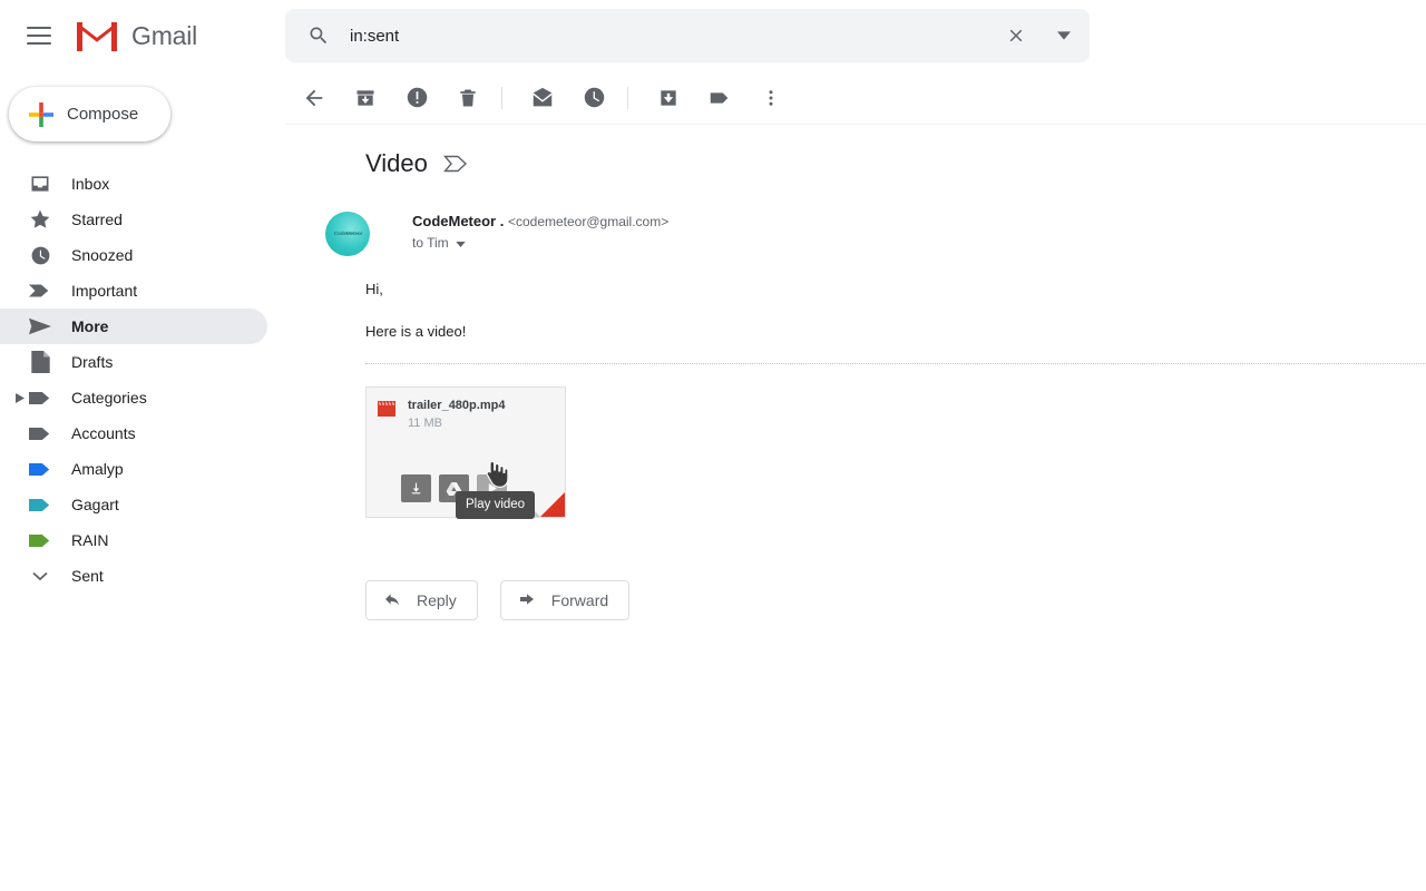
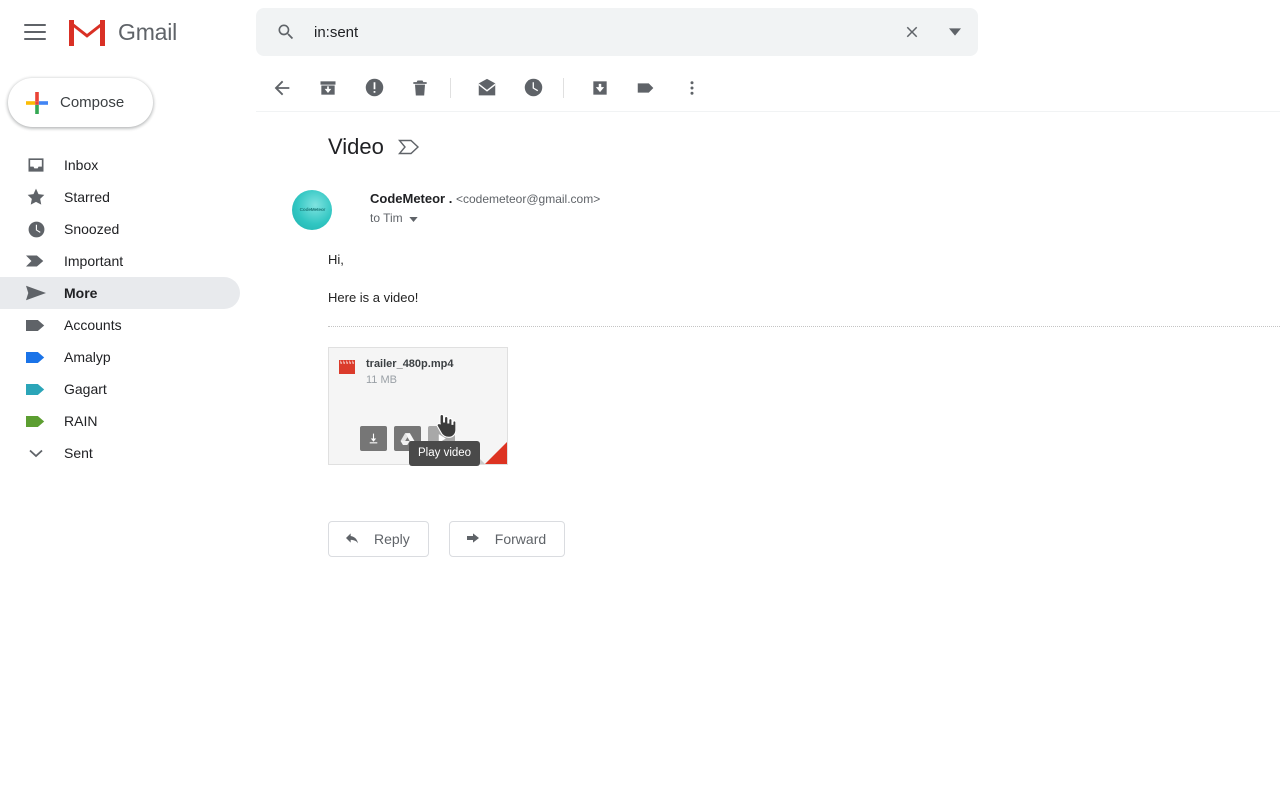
  Gmail
  in:sent
  Compose
  Inbox
  Starred
  Snoozed
  Important
  More
- Drafts
- Categories
  Accounts
  Amalyp
  Gagart
  RAIN
  Sent
  Video
  CodeMeteor . <codemeteor@gmail.com>
  to Tim
  Hi,
  Here is a video!
  trailer_480p.mp4
  11 MB
  Reply
  Forward
  Play video
